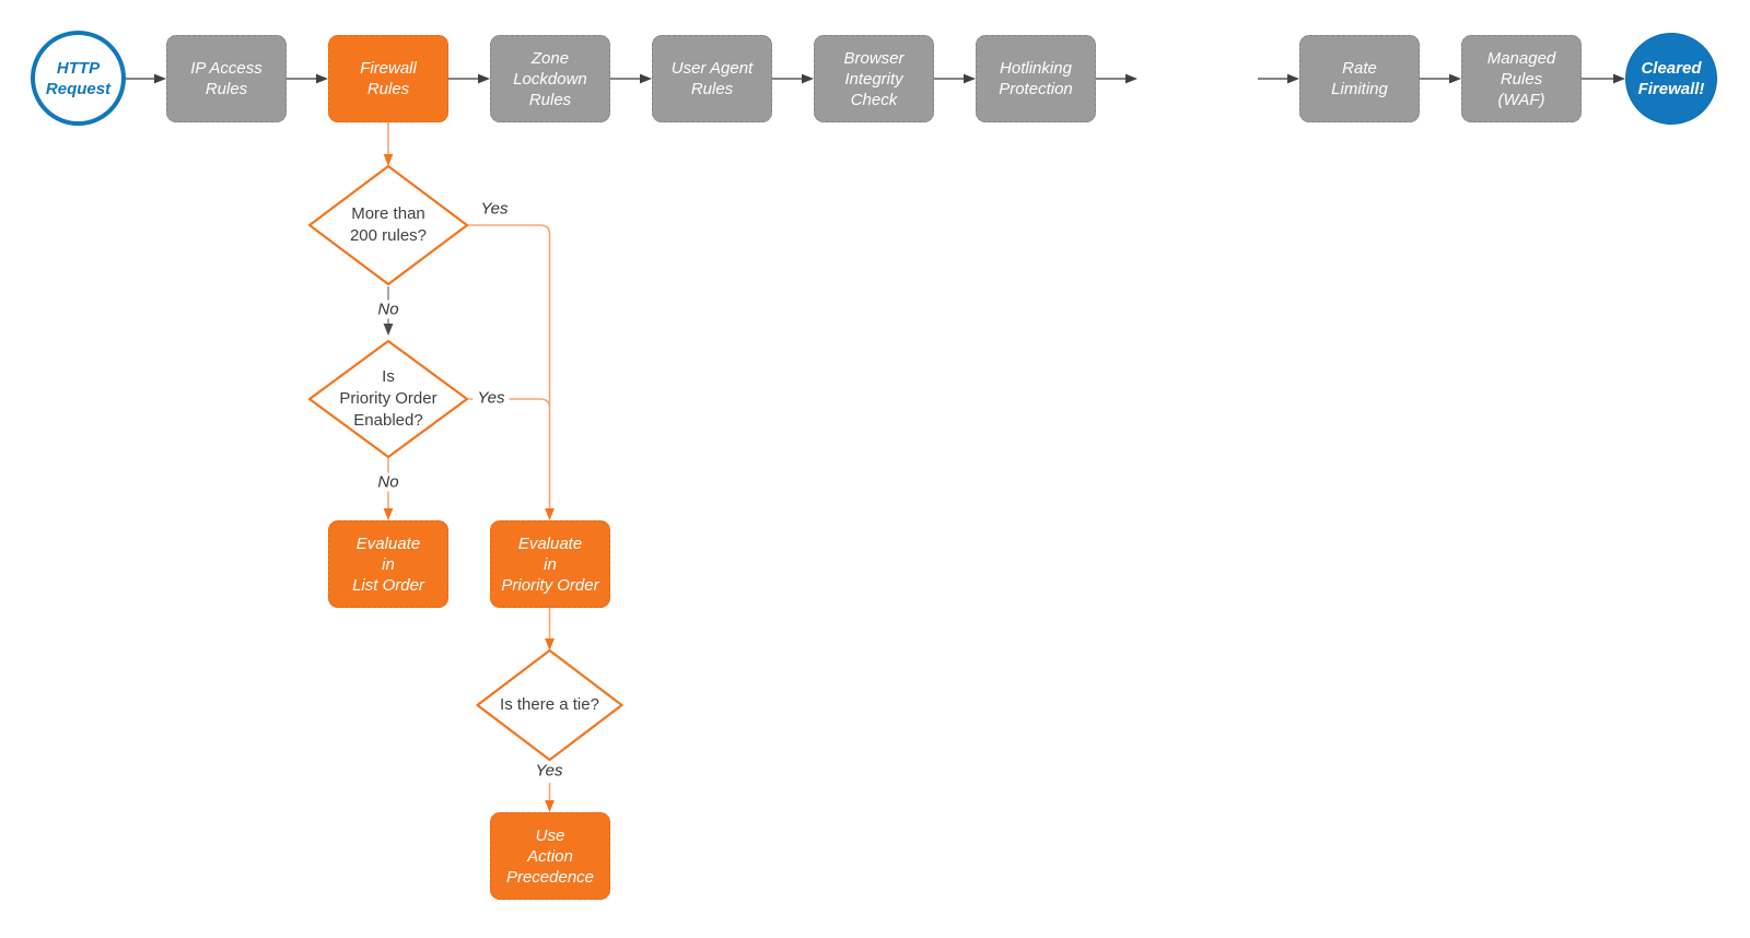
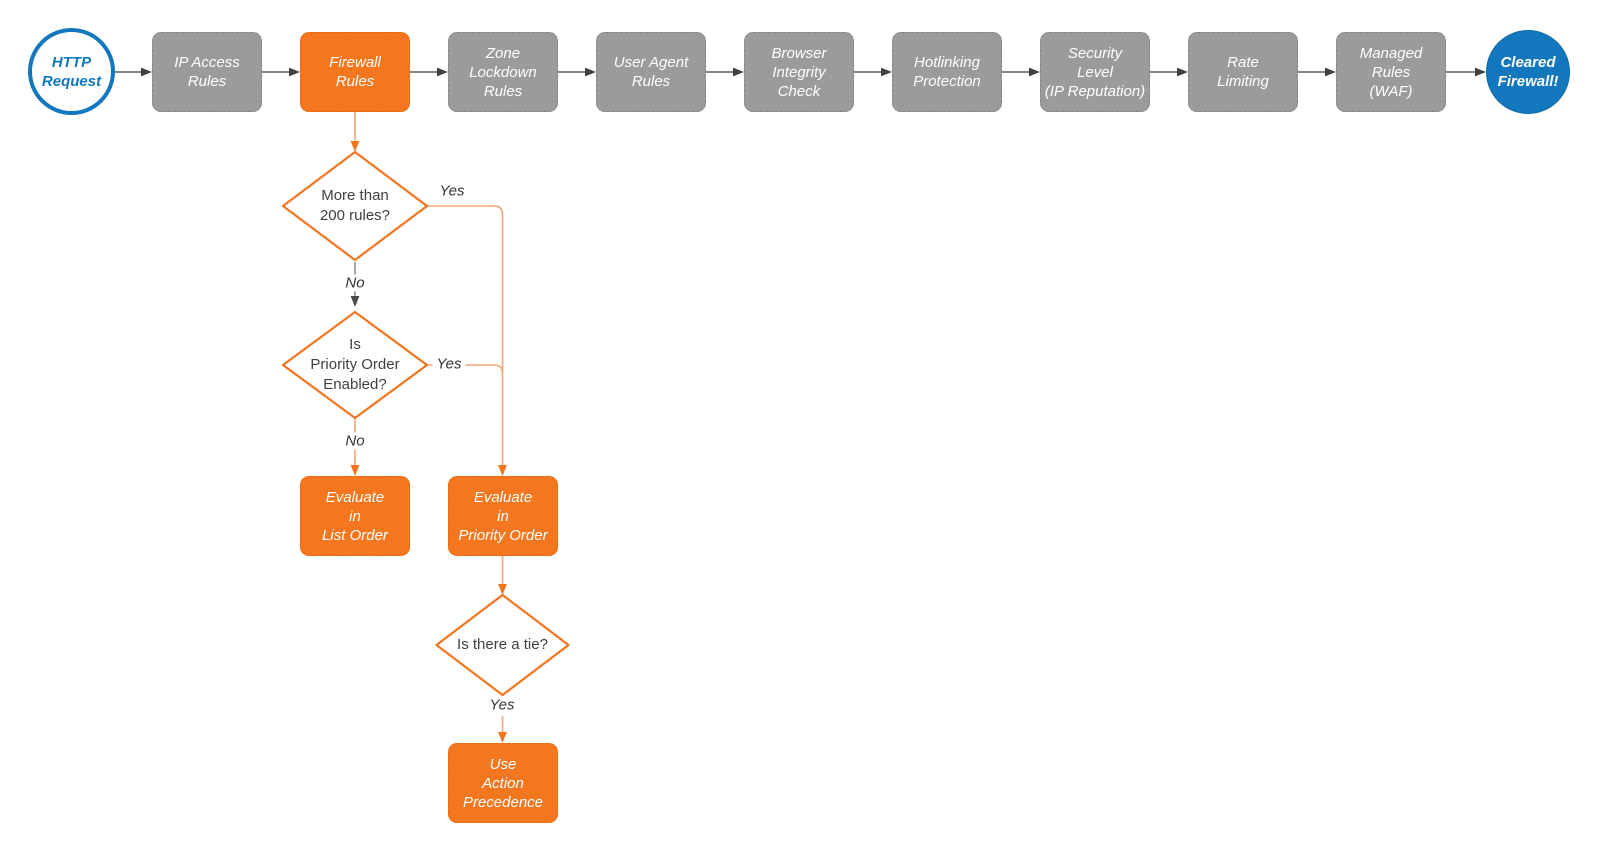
  HTTP
  Request
  IP Access
  Rules
  Firewall
  Rules
  Zone
  Lockdown
  Rules
  User Agent
  Rules
  Browser
  Integrity
  Check
  Hotlinking
  Protection
+ Security
+ Level
+ (IP Reputation)
  Rate
  Limiting
  Managed
  Rules
  (WAF)
  Cleared
  Firewall!
  More than
  200 rules?
  Is
  Priority Order
  Enabled?
  Is there a tie?
  Yes
  No
  Yes
  No
  Yes
  Evaluate
  in
  List Order
  Evaluate
  in
  Priority Order
  Use
  Action
  Precedence
